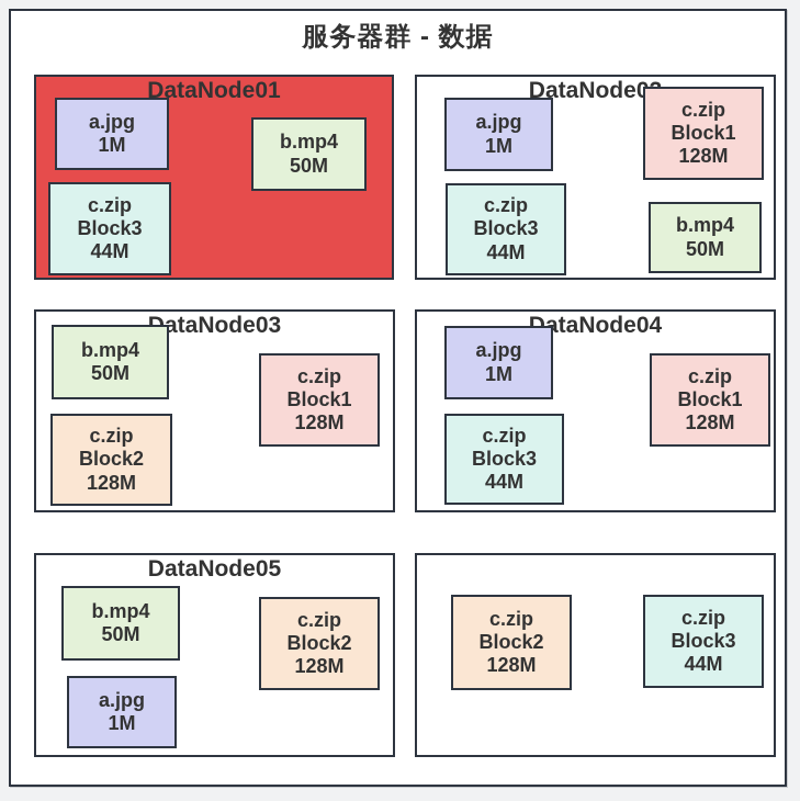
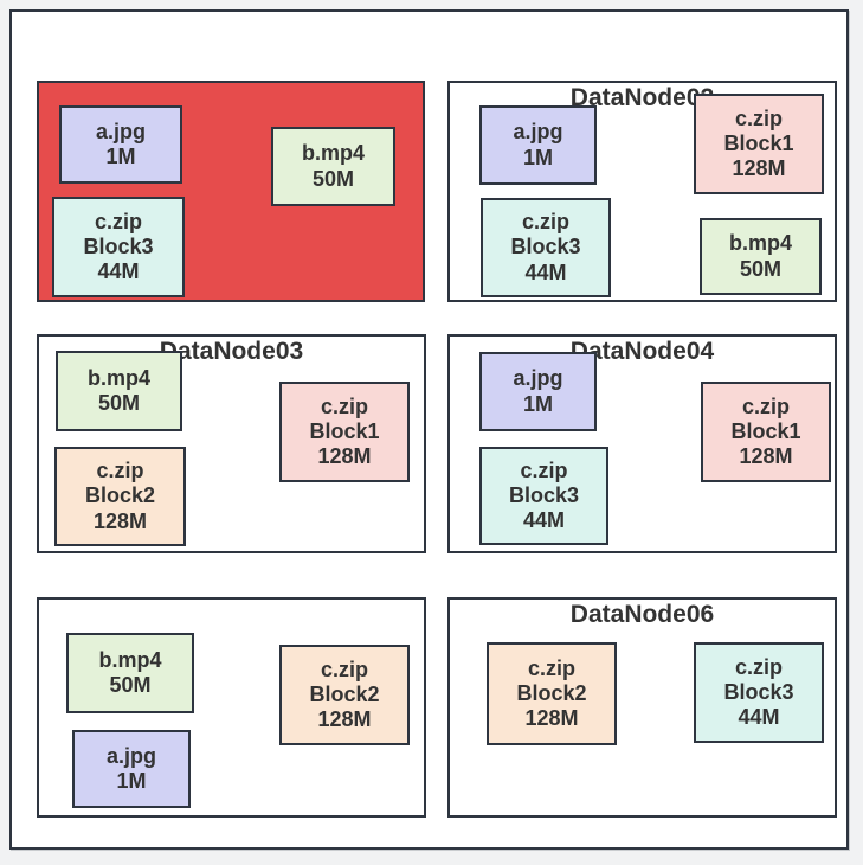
- 服务器群 - 数据
- DataNode01
  a.jpg
  1M
  b.mp4
  50M
  c.zip
  Block3
  44M
  DataNode
  a.jpg
  1M
  c.zip
  Block1
  128M
  c.zip
  Block3
  44M
  b.mp4
  50M
  ataNode03
  b.mp4
  50M
  c.zip
  Block2
  128M
  c.zip
  Block1
  128M
  taNode04
  a.jpg
  1M
  c.zip
  Block3
  44M
  c.zip
  Block1
  128M
- DataNode05
  b.mp4
  50M
  a.jpg
  1M
  c.zip
  Block2
  128M
+ DataNode06
  c.zip
  Block2
  128M
  c.zip
  Block3
  44M
